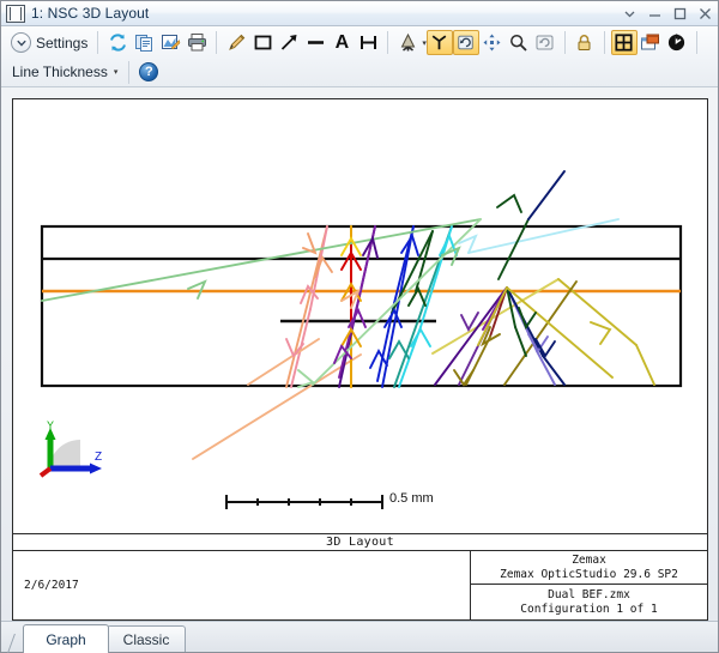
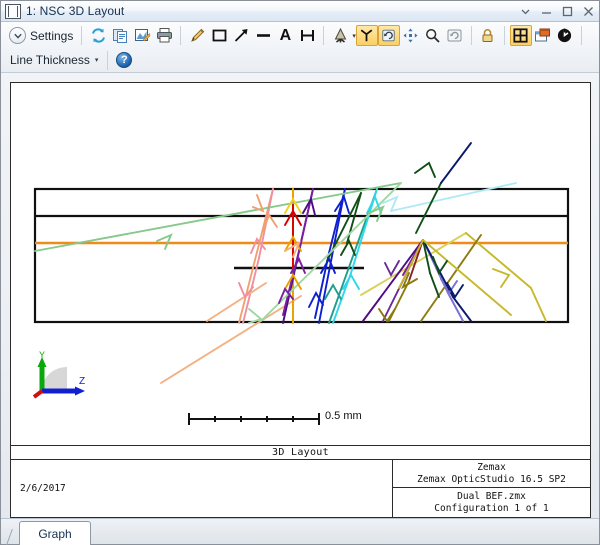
  1: NSC 3D Layout
  Settings
  A
  Line Thickness
  ?
  Y
  Z
  0.5 mm
  3D Layout
  2/6/2017
  Zemax
- Zemax OpticStudio 29.6 SP2
+ Zemax OpticStudio 16.5 SP2
  Dual BEF.zmx
  Configuration 1 of 1
  Graph
- Classic
